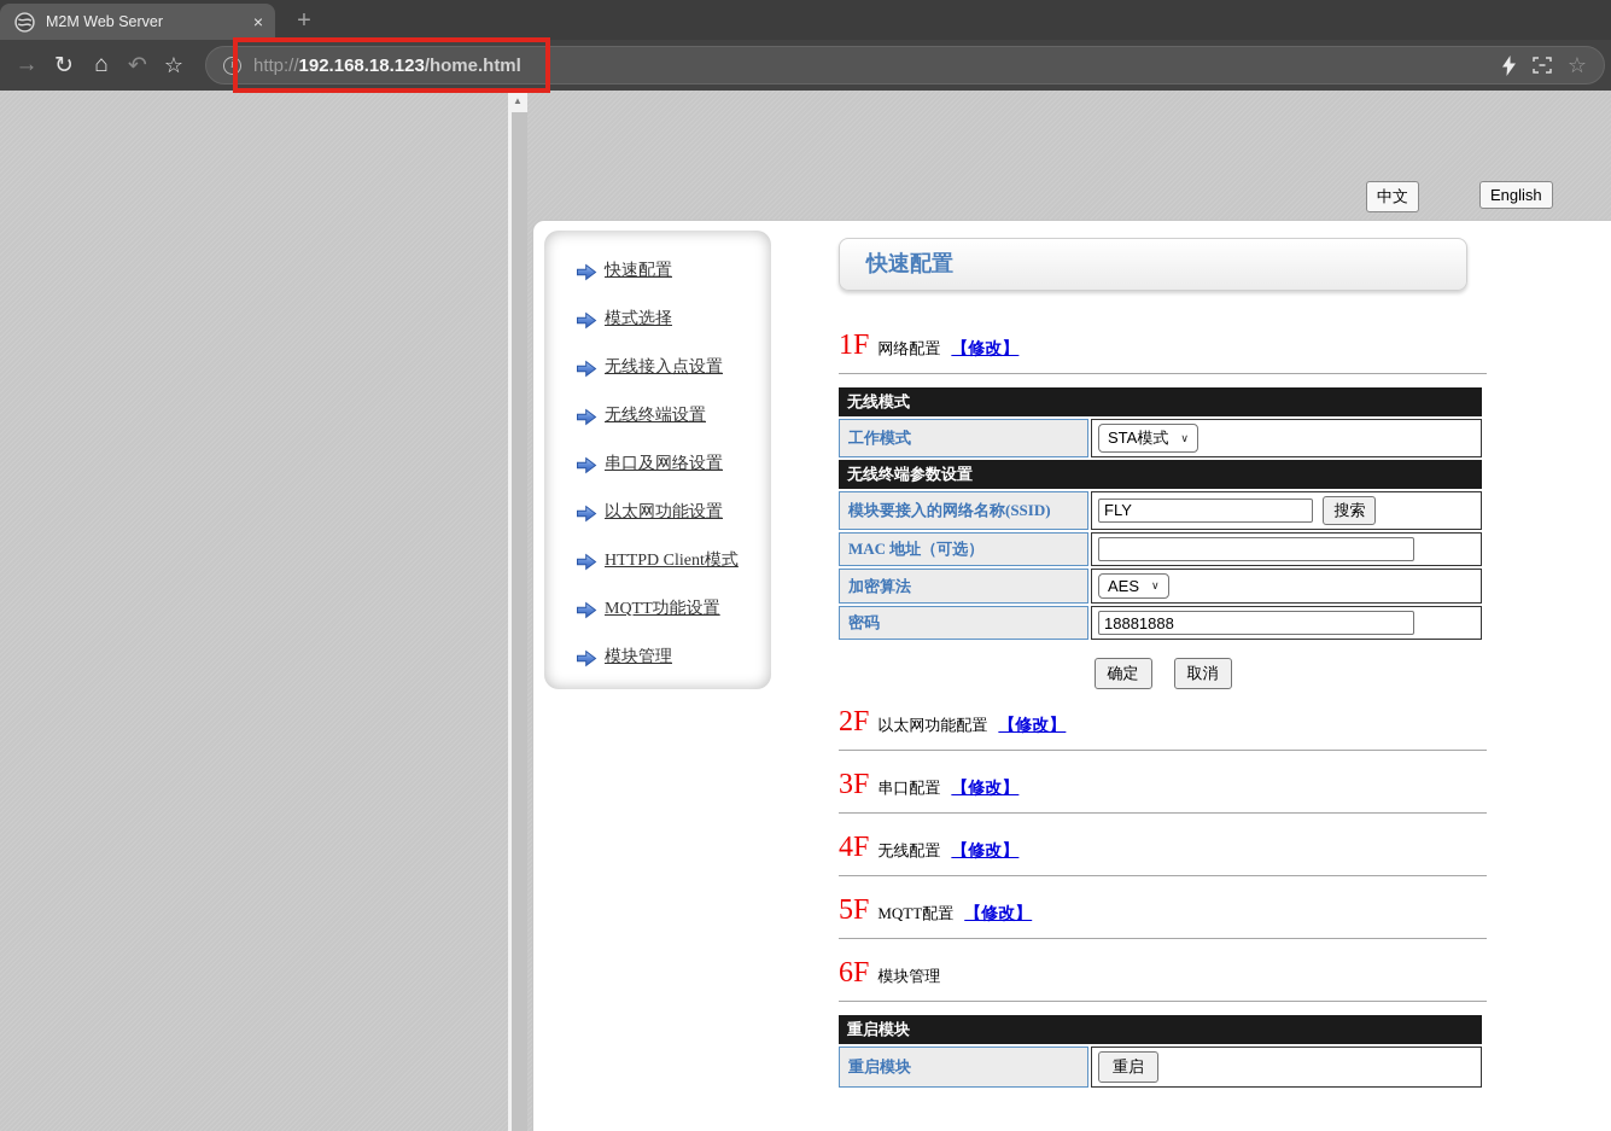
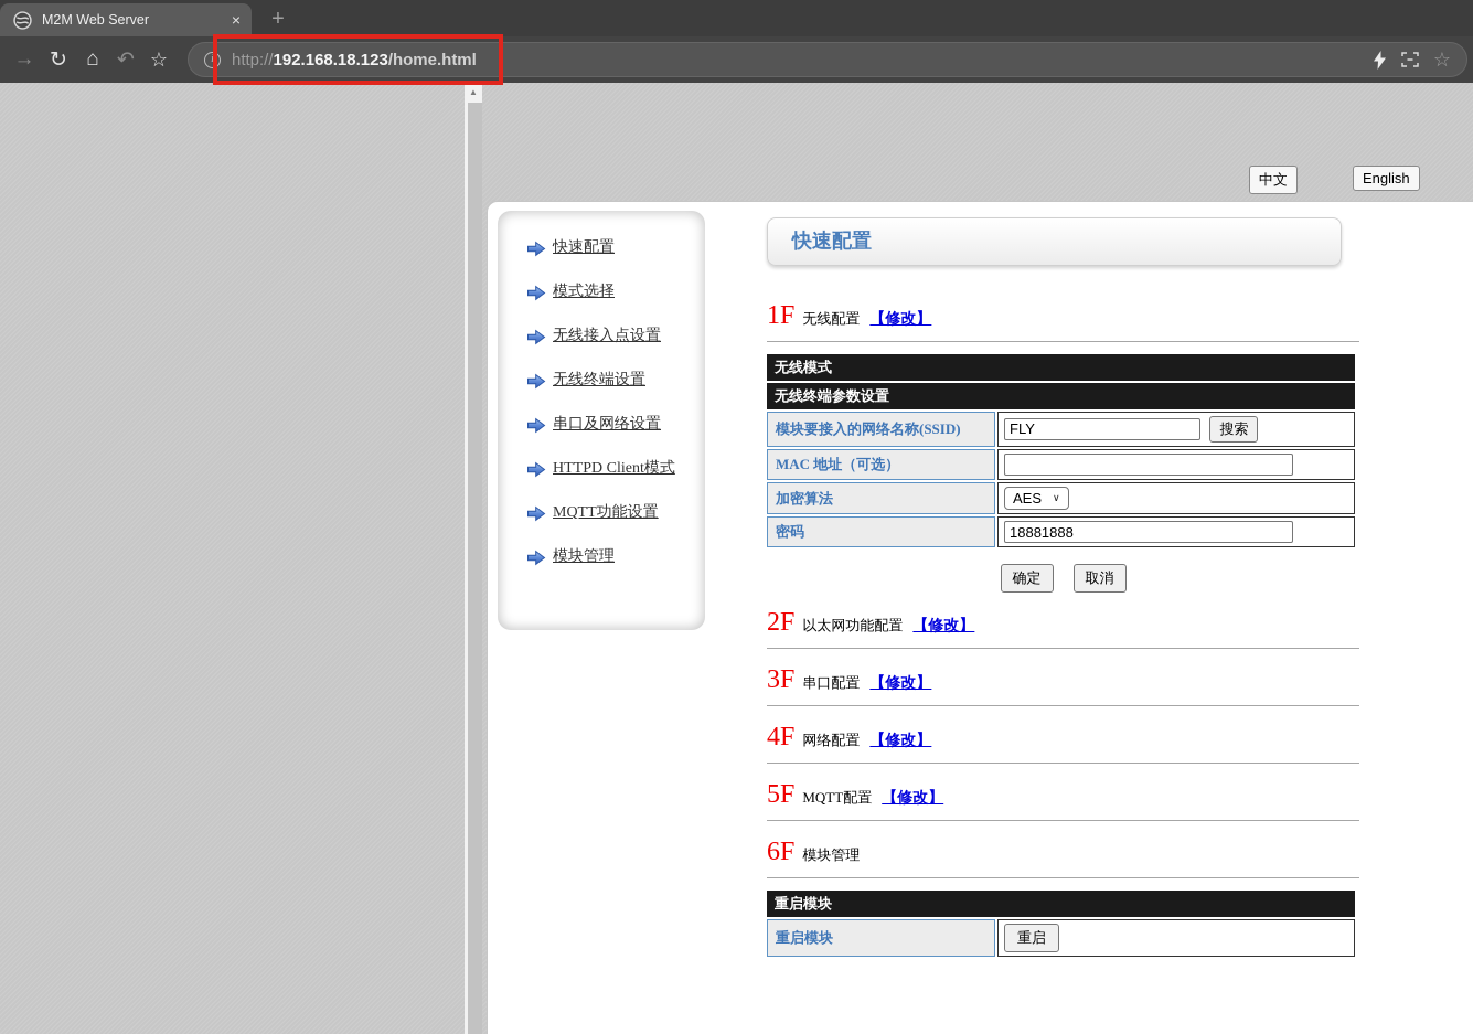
  M2M Web Server
  ×
  +
  →
  ↻
  ⌂
  ↶
  ☆
  i
  http://192.168.18.123/home.html
  ☆
  ▲
  中文
  English
  快速配置
  模式选择
  无线接入点设置
  无线终端设置
  串口及网络设置
- 以太网功能设置
  HTTPD Client模式
  MQTT功能设置
  模块管理
  快速配置
  1F
- 网络配置
+ 无线配置
  【修改】
  无线模式
- 工作模式	STA模式 ∨
  无线终端参数设置
  模块要接入的网络名称(SSID)	FLY 搜索
  MAC 地址（可选）
  加密算法	AES ∨
  密码	18881888
  确定 取消
  2F
  以太网功能配置
  【修改】
  3F
  串口配置
  【修改】
  4F
- 无线配置
+ 网络配置
  【修改】
  5F
  MQTT配置
  【修改】
  6F
  模块管理
  重启模块
  重启模块	重启
